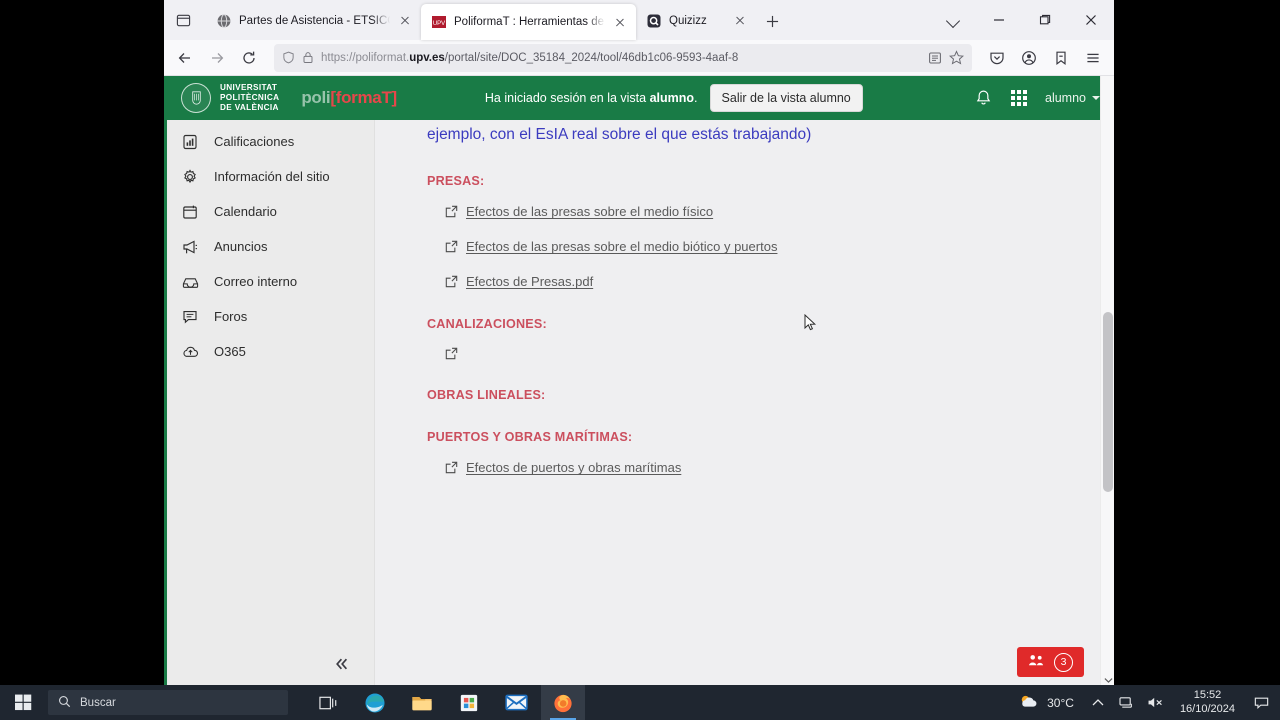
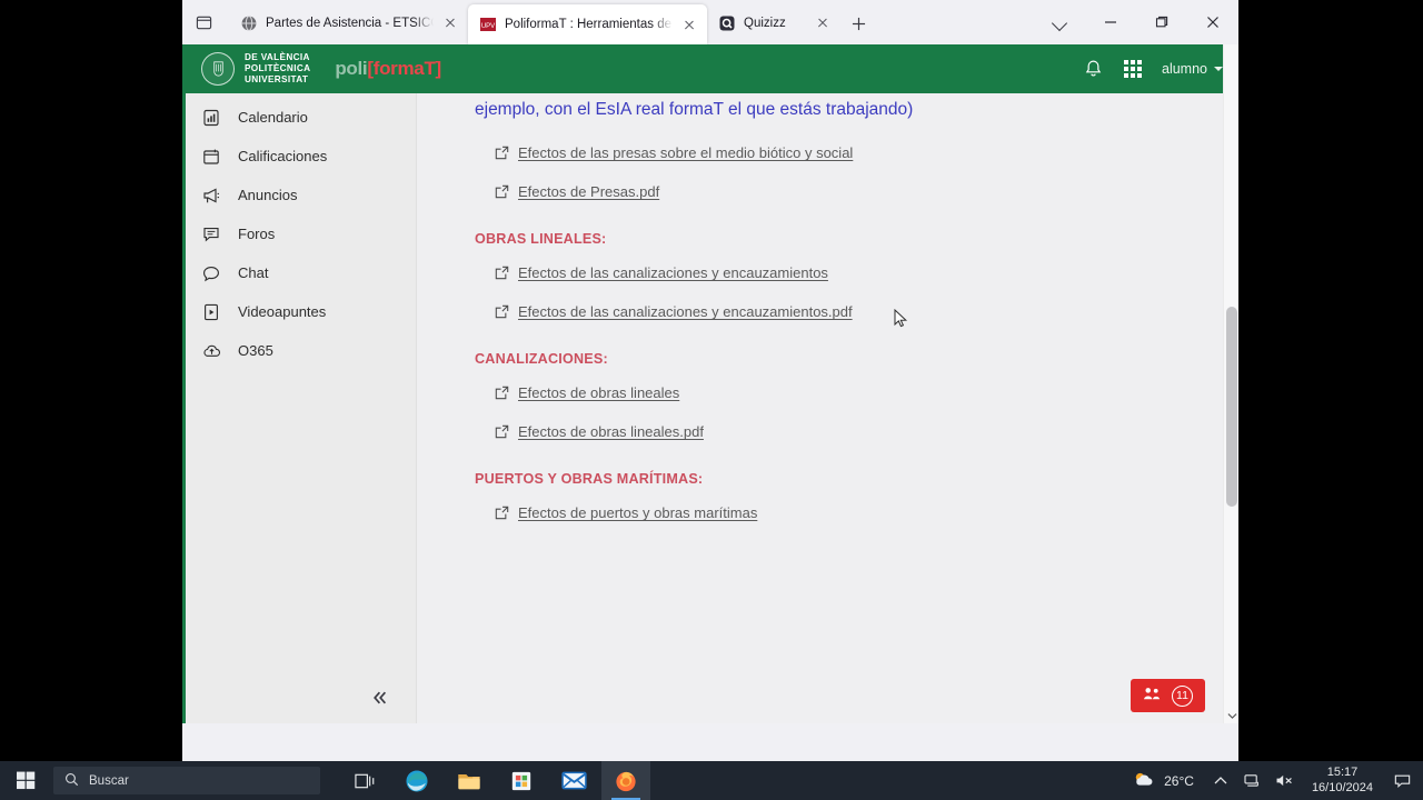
  Partes de Asistencia - ETSIC
  PoliformaT : Herramientas de
  Quizizz
- https://poliformat.upv.es/portal/site/DOC_35184_2024/tool/46db1c06-9593-4aaf-8
- UNIVERSITAT
+ DE VALÈNCIA
  POLITÈCNICA
- DE VALÈNCIA
+ UNIVERSITAT
  poli[formaT]
- Ha iniciado sesión en la vista alumno.
- Salir de la vista alumno
  alumno
- Calificaciones
+ Calendario
- Información del sitio
- Calendario
+ Calificaciones
  Anuncios
- Correo interno
  Foros
+ Chat
+ Videoapuntes
  O365
- ejemplo, con el EsIA real sobre el que estás trabajando)
+ ejemplo, con el EsIA real formaT el que estás trabajando)
- PRESAS:
- Efectos de las presas sobre el medio físico
- Efectos de las presas sobre el medio biótico y puertos
+ Efectos de las presas sobre el medio biótico y social
  Efectos de Presas.pdf
- CANALIZACIONES:
+ OBRAS LINEALES:
+ Efectos de las canalizaciones y encauzamientos
+ Efectos de las canalizaciones y encauzamientos.pdf
- OBRAS LINEALES:
+ CANALIZACIONES:
+ Efectos de obras lineales
+ Efectos de obras lineales.pdf
  PUERTOS Y OBRAS MARÍTIMAS:
  Efectos de puertos y obras marítimas
- 3
+ 11
  Buscar
- 30°C
+ 26°C
- 15:52
+ 15:17
  16/10/2024
